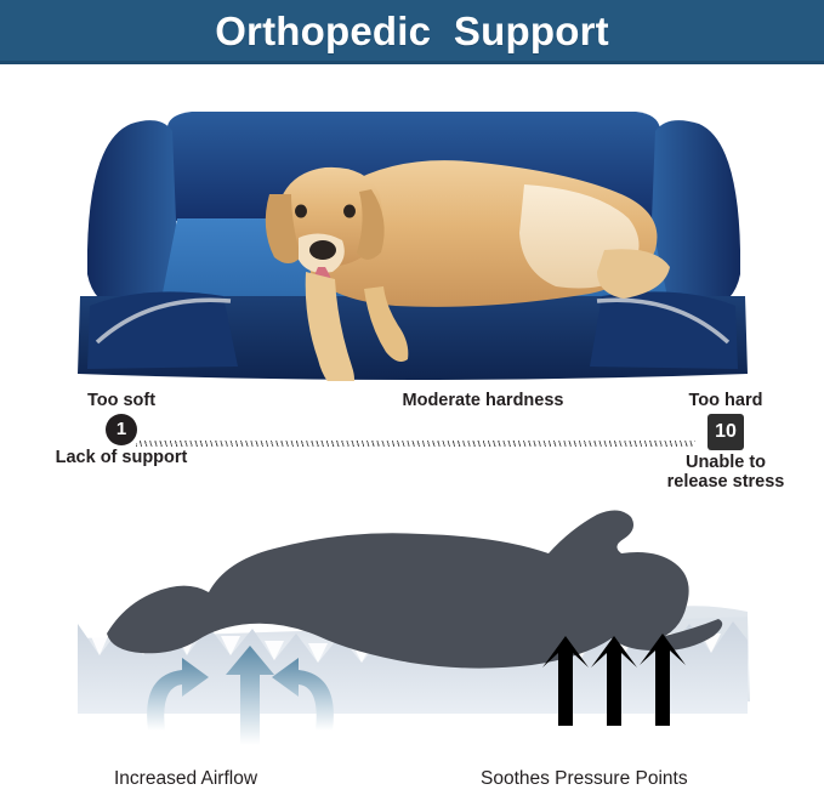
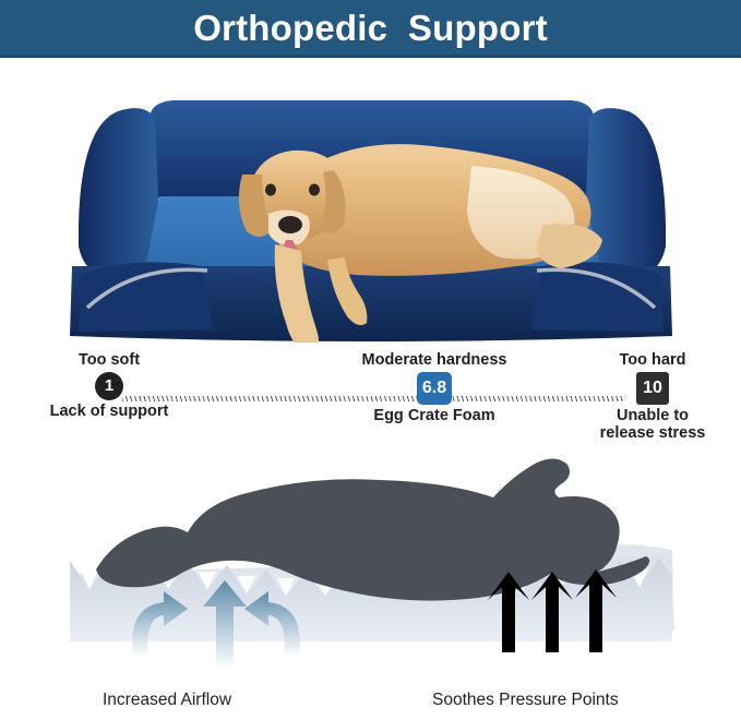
  Orthopedic Support
  Too soft
  1
  Lack of support
  Moderate hardness
+ 6.8
+ Egg Crate Foam
  Too hard
  10
  Unable to
  release stress
  Increased Airflow
  Soothes Pressure Points
